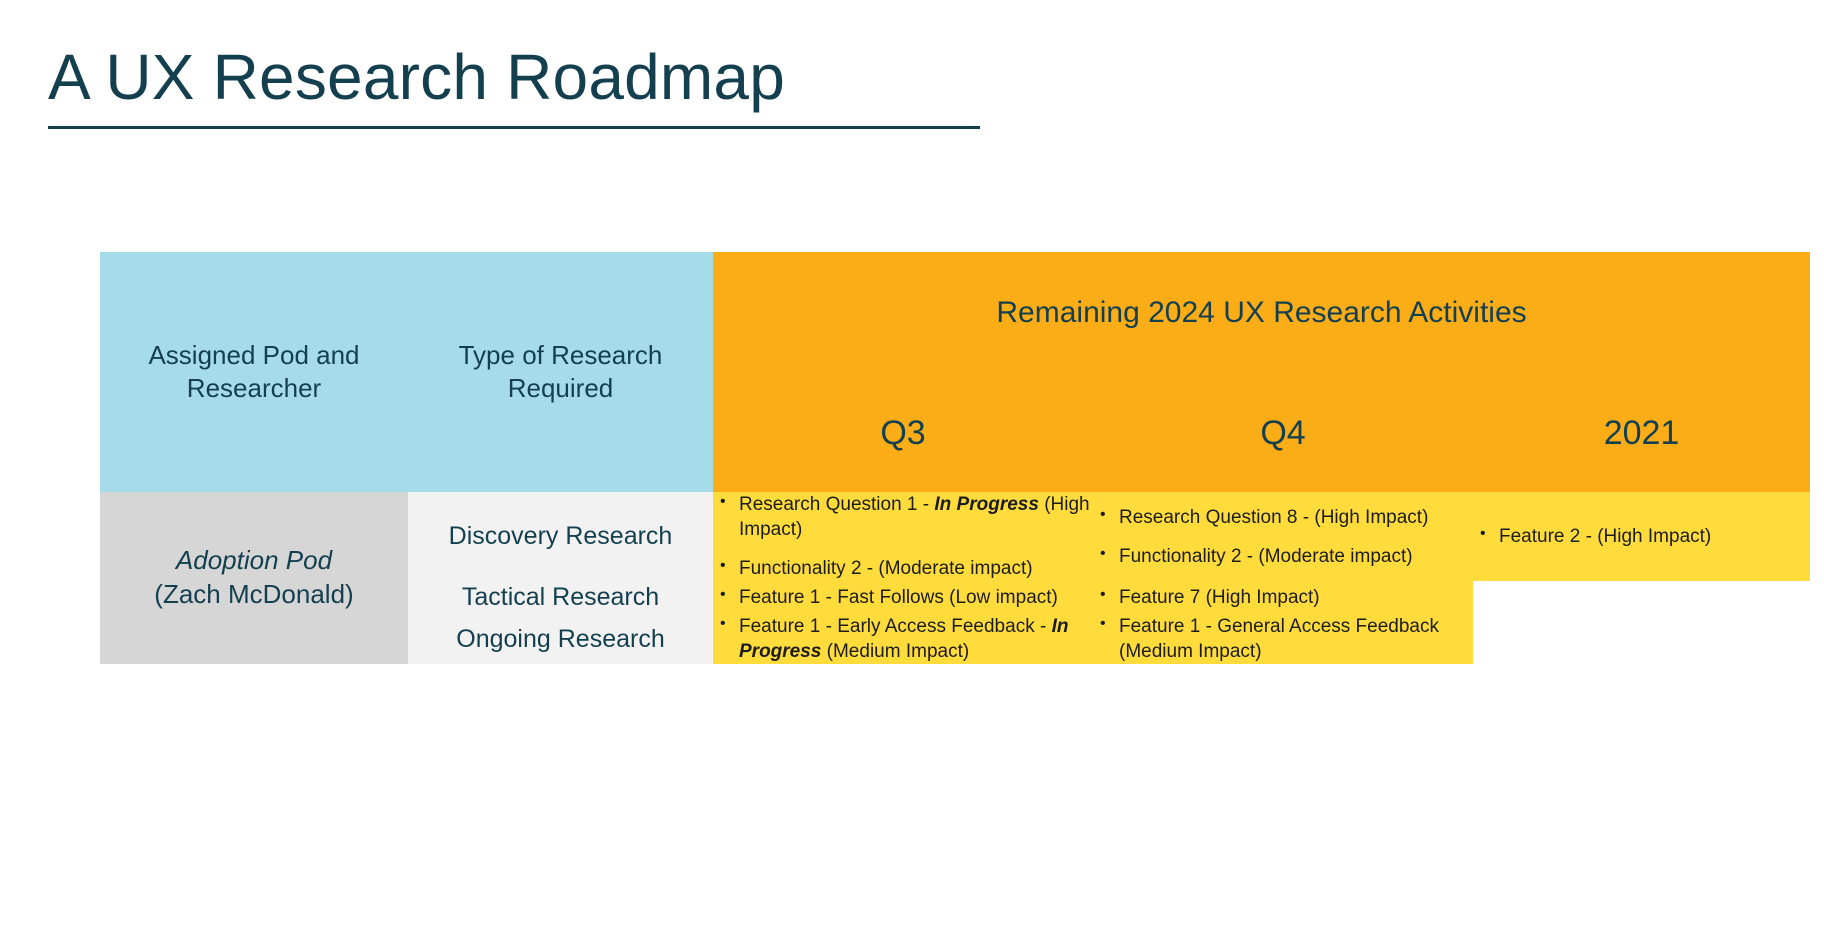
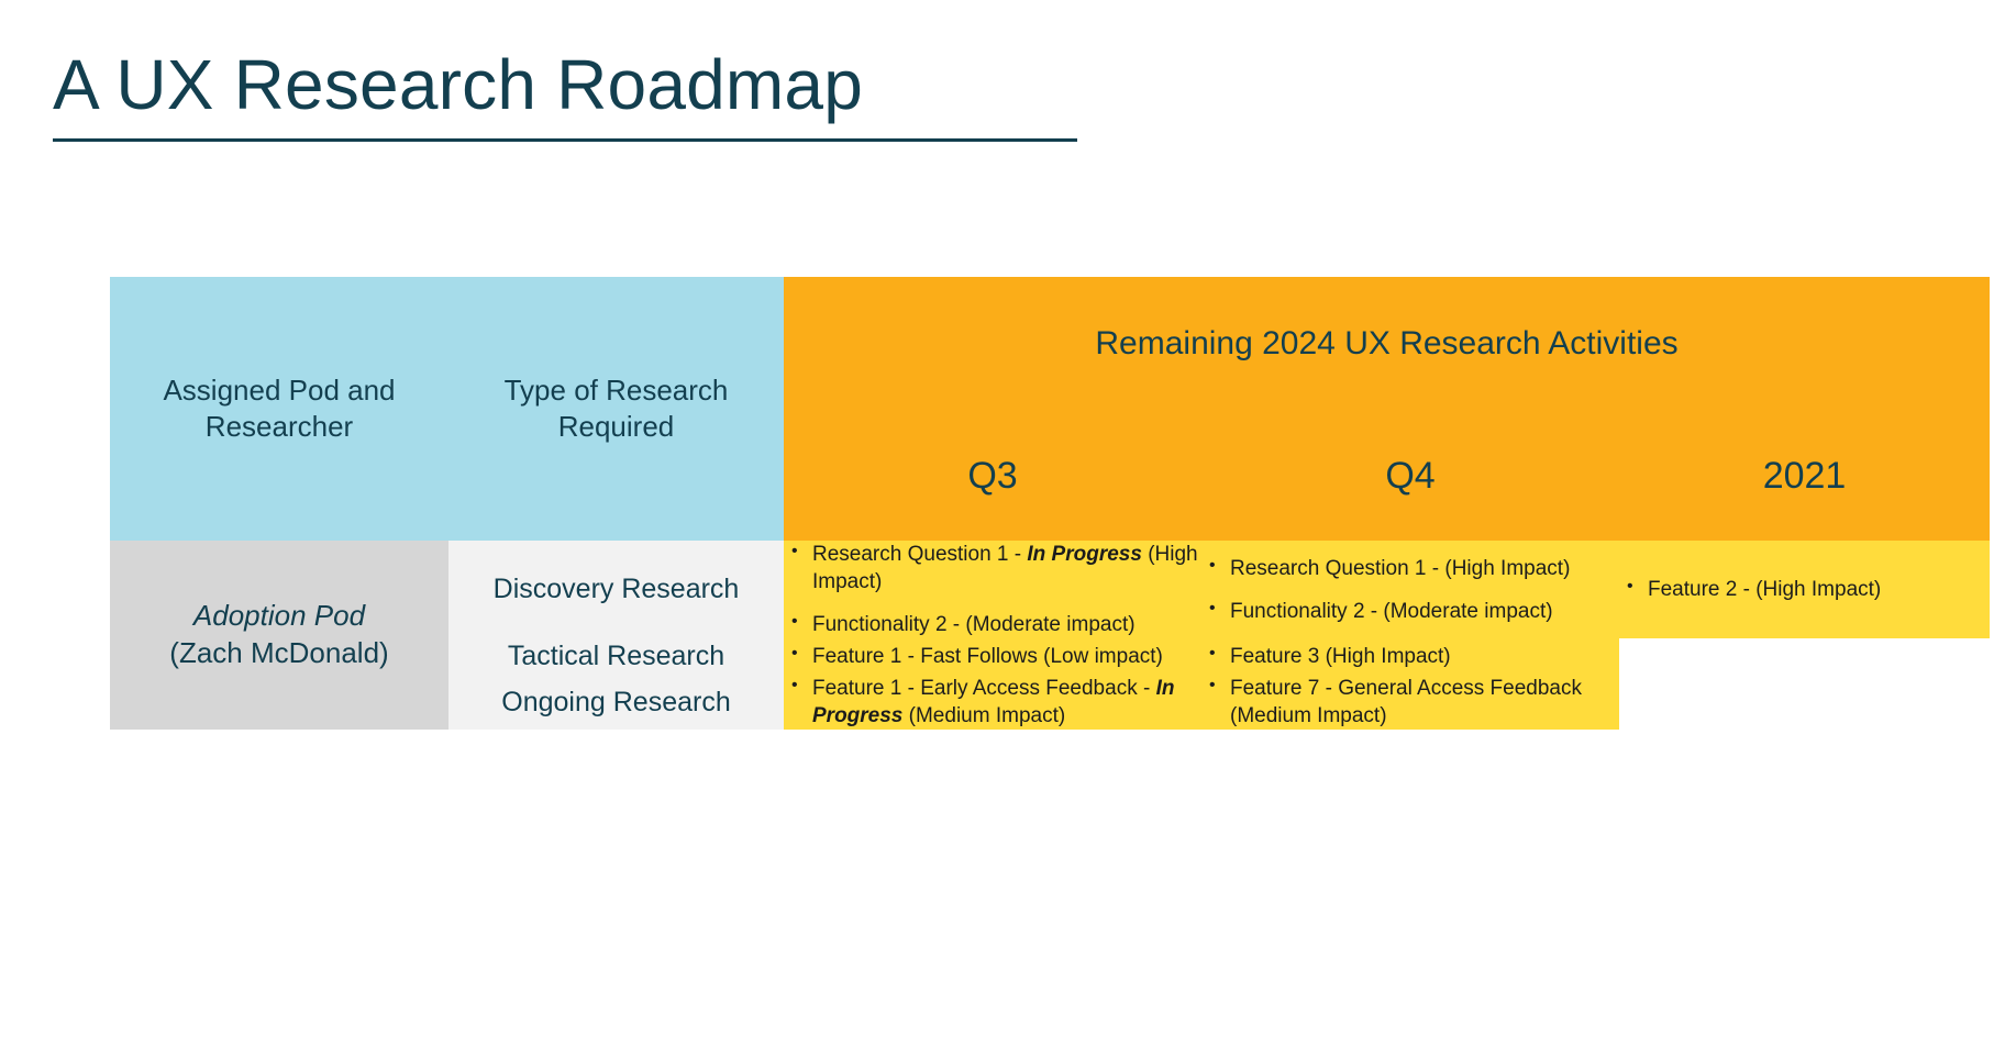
  A UX Research Roadmap
  Assigned Pod and Researcher	Type of Research Required	Remaining 2024 UX Research Activities
  Q3	Q4	2021
- Adoption Pod (Zach McDonald)	Discovery Research	Research Question 1 - In Progress (High Impact)Functionality 2 - (Moderate impact)	Research Question 8 - (High Impact)Functionality 2 - (Moderate impact)	Feature 2 - (High Impact)
+ Adoption Pod (Zach McDonald)	Discovery Research	Research Question 1 - In Progress (High Impact)Functionality 2 - (Moderate impact)	Research Question 1 - (High Impact)Functionality 2 - (Moderate impact)	Feature 2 - (High Impact)
- Tactical Research	Feature 1 - Fast Follows (Low impact)	Feature 7 (High Impact)
+ Tactical Research	Feature 1 - Fast Follows (Low impact)	Feature 3 (High Impact)
- Ongoing Research	Feature 1 - Early Access Feedback - In Progress (Medium Impact)	Feature 1 - General Access Feedback (Medium Impact)
+ Ongoing Research	Feature 1 - Early Access Feedback - In Progress (Medium Impact)	Feature 7 - General Access Feedback (Medium Impact)
